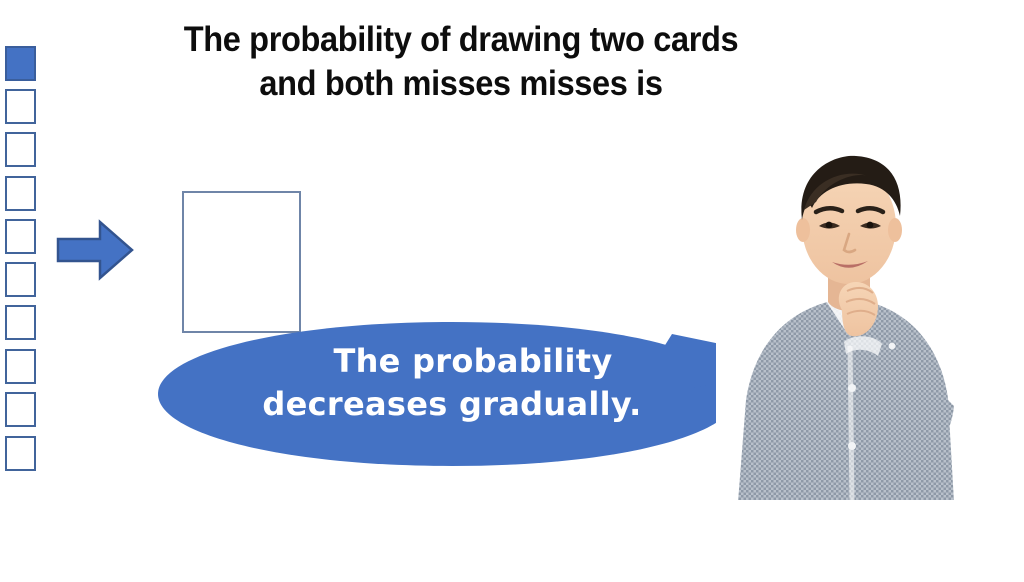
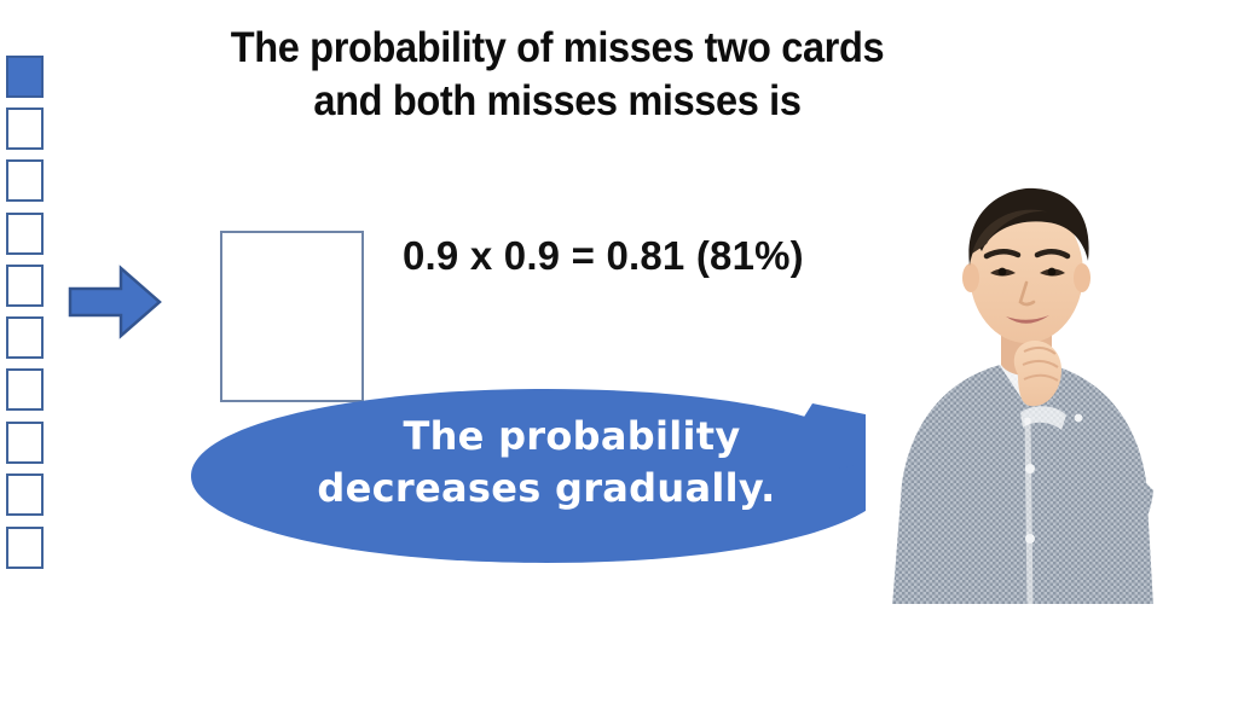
- The probability of drawing two cards
+ The probability of misses two cards
  and both misses misses is
+ 0.9 x 0.9 = 0.81 (81%)
  The probability
  decreases gradually.
